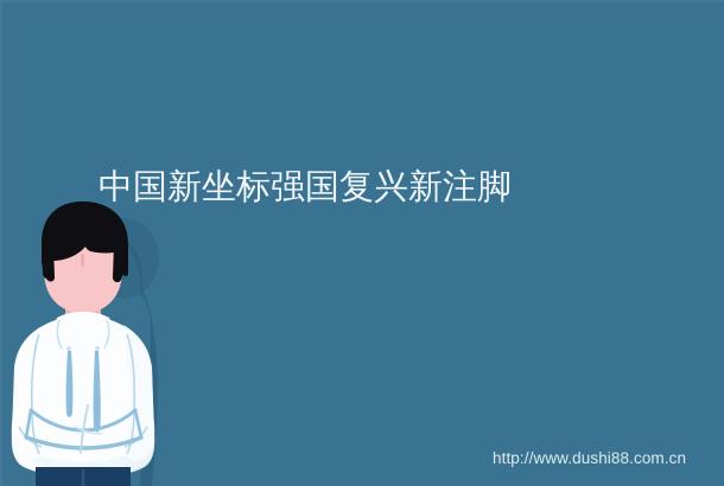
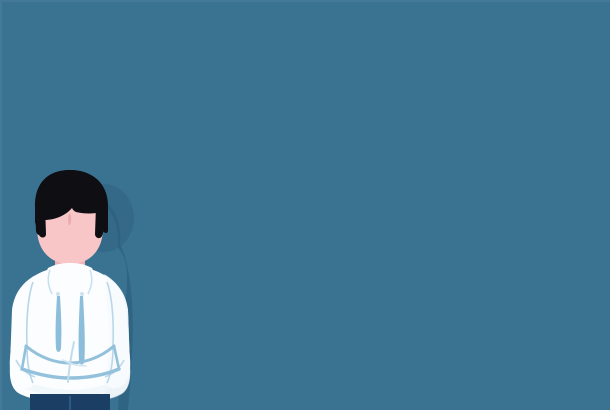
- 中国新坐标强国复兴新注脚
- http://www.dushi88.com.cn
